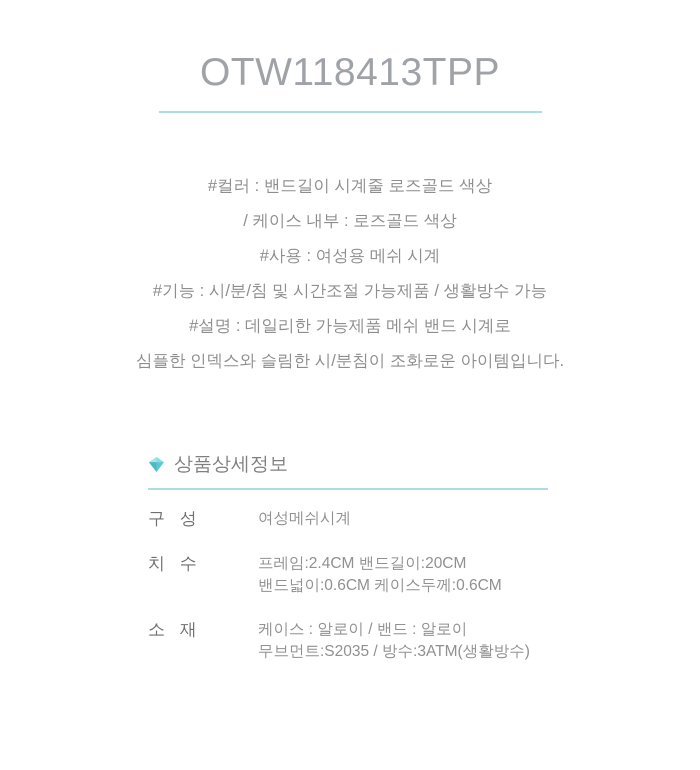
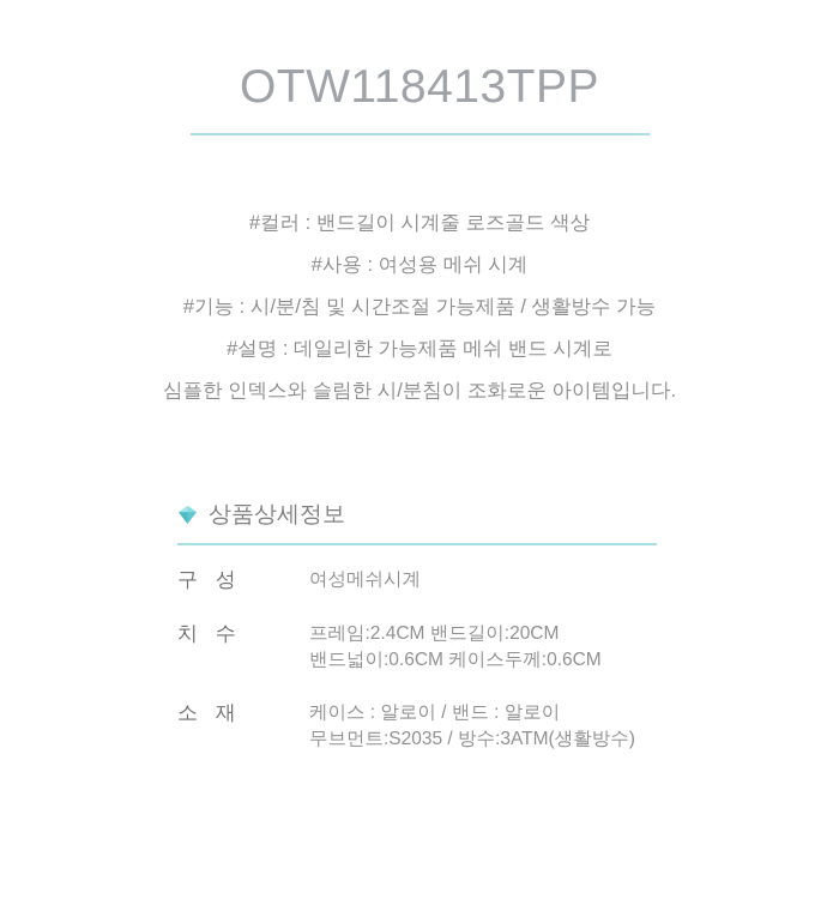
  OTW118413TPP
  #컬러 : 밴드길이 시계줄 로즈골드 색상
- / 케이스 내부 : 로즈골드 색상
  #사용 : 여성용 메쉬 시계
  #기능 : 시/분/침 및 시간조절 가능제품 / 생활방수 가능
  #설명 : 데일리한 가능제품 메쉬 밴드 시계로
  심플한 인덱스와 슬림한 시/분침이 조화로운 아이템입니다.
  상품상세정보
  구 성	여성메쉬시계
  치 수	프레임:2.4CM 밴드길이:20CM 밴드넓이:0.6CM 케이스두께:0.6CM
  소 재	케이스 : 알로이 / 밴드 : 알로이 무브먼트:S2035 / 방수:3ATM(생활방수)
